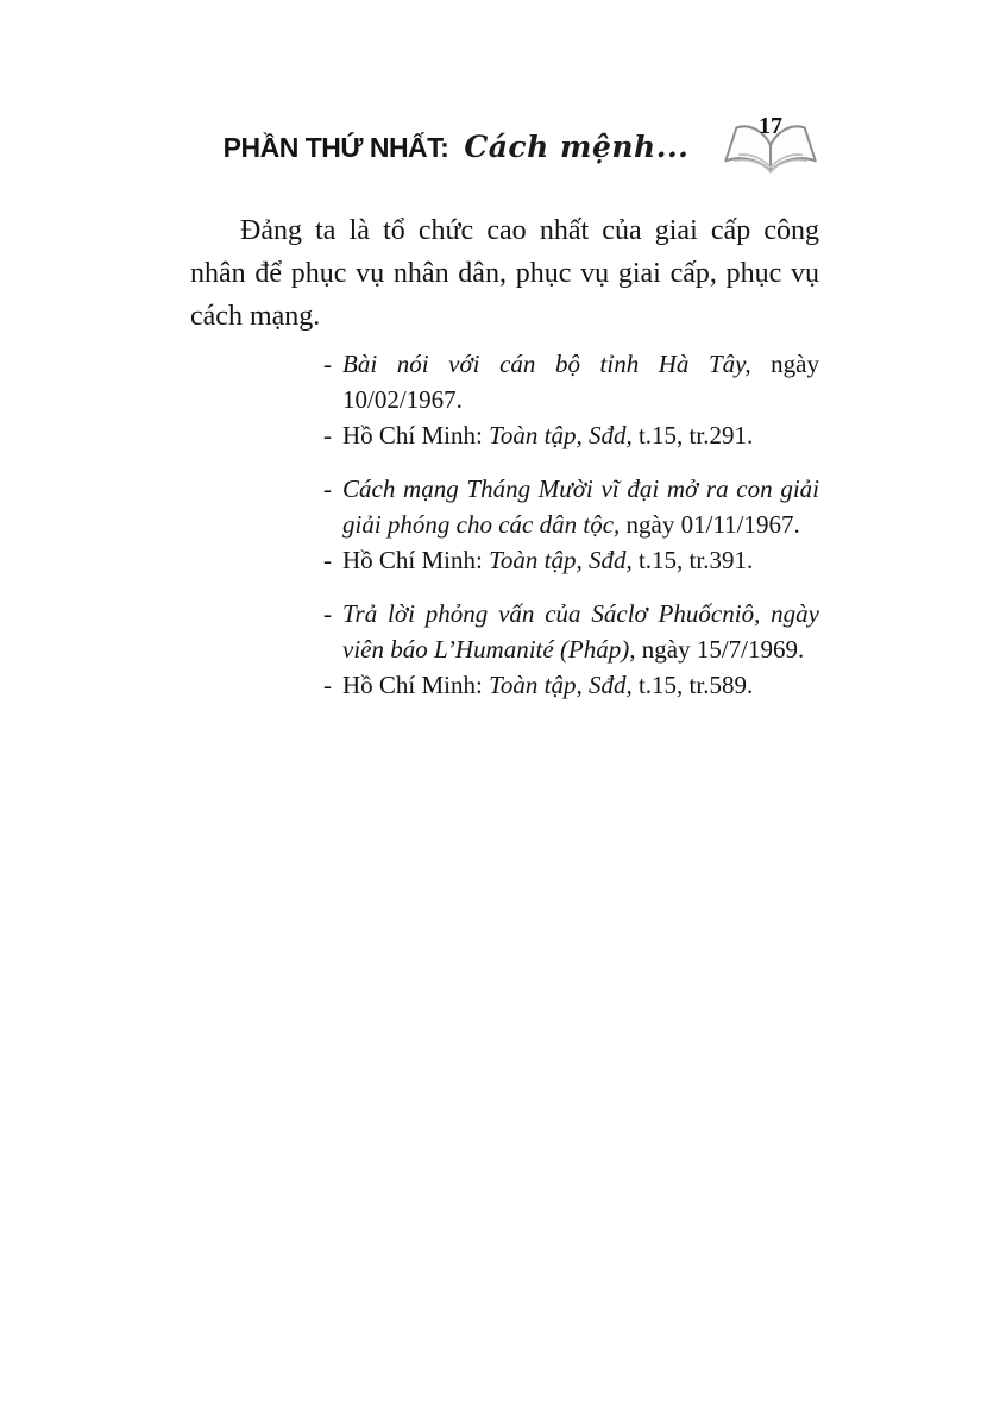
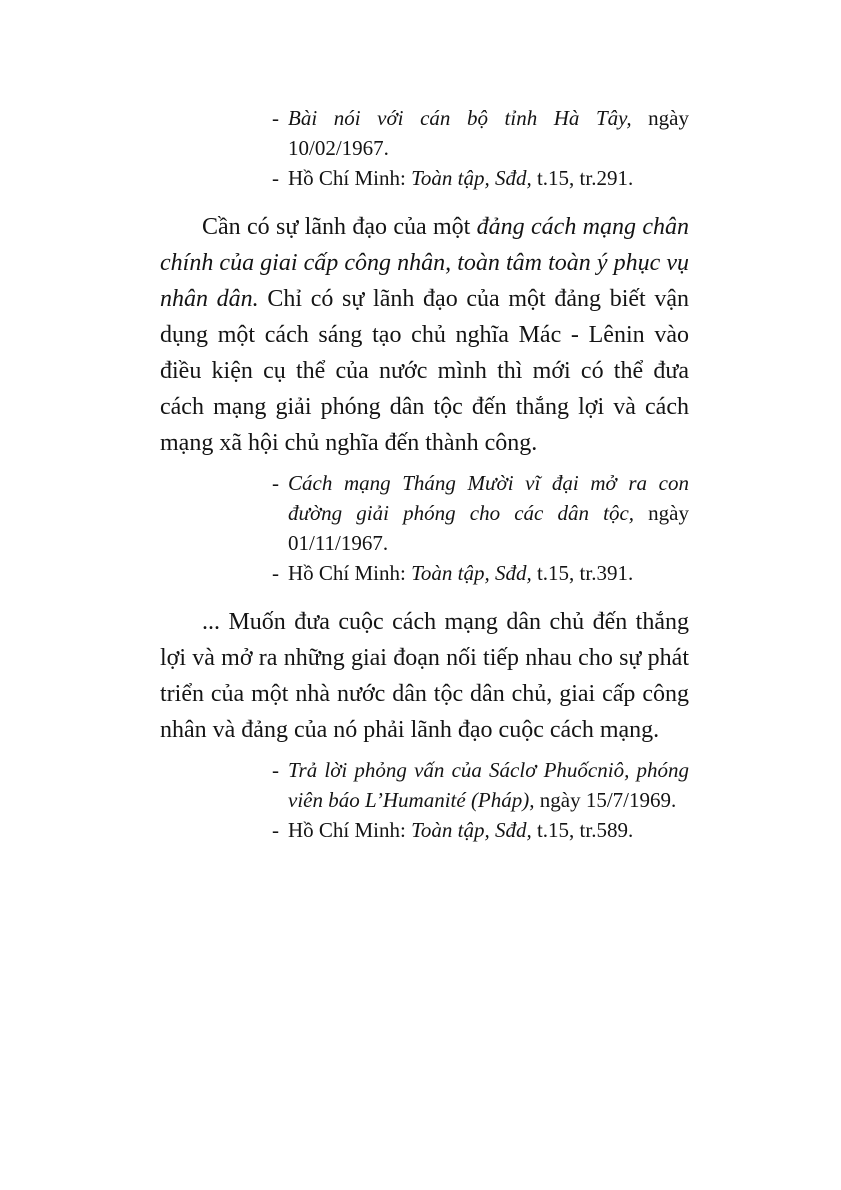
- PHẦN THỨ NHẤT: Cách mệnh...
- 17
- Đảng ta là tổ chức cao nhất của giai cấp công nhân để phục vụ nhân dân, phục vụ giai cấp, phục vụ cách mạng.
  -
  Bài nói với cán bộ tỉnh Hà Tây, ngày 10/02/1967.
  -
  Hồ Chí Minh: Toàn tập, Sđd, t.15, tr.291.
+ Cần có sự lãnh đạo của một đảng cách mạng chân chính của giai cấp công nhân, toàn tâm toàn ý phục vụ nhân dân. Chỉ có sự lãnh đạo của một đảng biết vận dụng một cách sáng tạo chủ nghĩa Mác - Lênin vào điều kiện cụ thể của nước mình thì mới có thể đưa cách mạng giải phóng dân tộc đến thắng lợi và cách mạng xã hội chủ nghĩa đến thành công.
  -
- Cách mạng Tháng Mười vĩ đại mở ra con giải giải phóng cho các dân tộc, ngày 01/11/1967.
+ Cách mạng Tháng Mười vĩ đại mở ra con đường giải phóng cho các dân tộc, ngày 01/11/1967.
  -
  Hồ Chí Minh: Toàn tập, Sđd, t.15, tr.391.
+ ... Muốn đưa cuộc cách mạng dân chủ đến thắng lợi và mở ra những giai đoạn nối tiếp nhau cho sự phát triển của một nhà nước dân tộc dân chủ, giai cấp công nhân và đảng của nó phải lãnh đạo cuộc cách mạng.
  -
- Trả lời phỏng vấn của Sáclơ Phuốcniô, ngày viên báo L’Humanité (Pháp), ngày 15/7/1969.
+ Trả lời phỏng vấn của Sáclơ Phuốcniô, phóng viên báo L’Humanité (Pháp), ngày 15/7/1969.
  -
  Hồ Chí Minh: Toàn tập, Sđd, t.15, tr.589.
